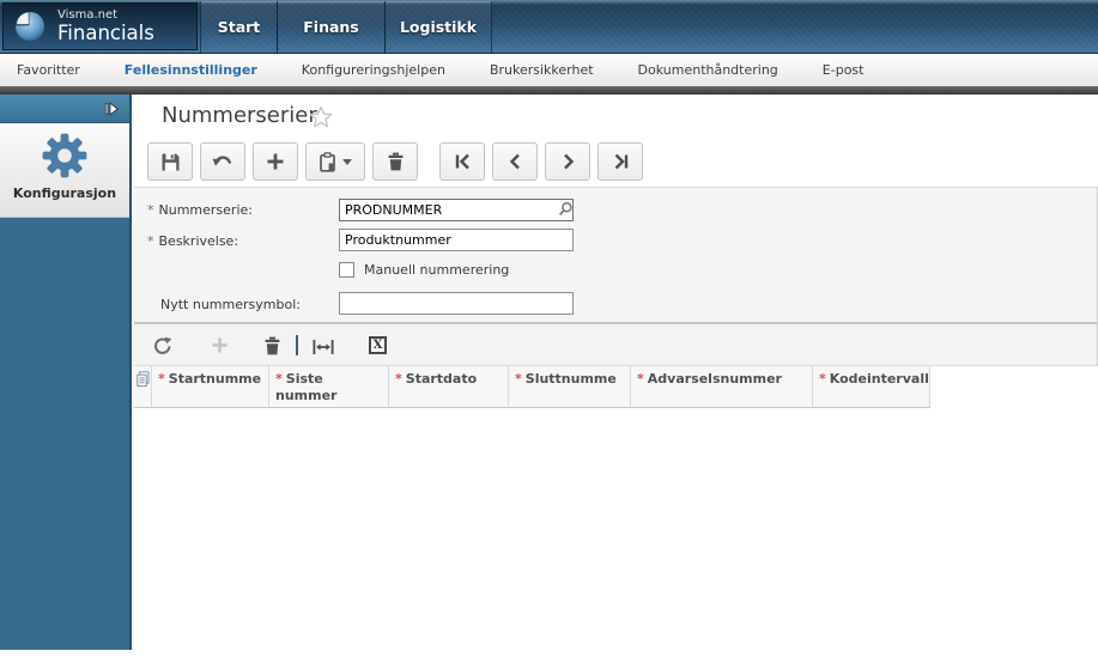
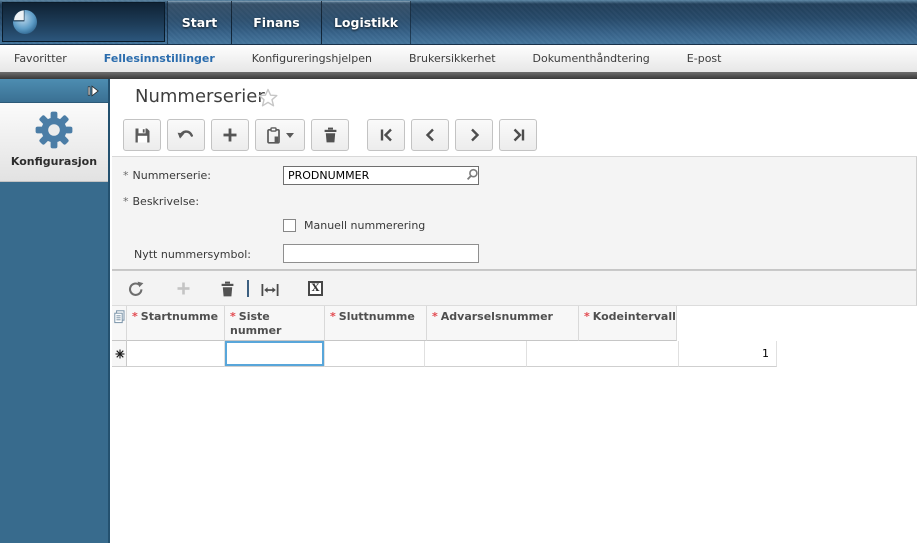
- Visma.net
- Financials
  Start
  Finans
  Logistikk
  Favoritter
  Fellesinnstillinger
  Konfigureringshjelpen
  Brukersikkerhet
  Dokumenthåndtering
  E-post
  Konfigurasjon
  Nummerserie
  * Nummerserie:
  PRODNUMMER
  * Beskrivelse:
- Produktnummer
  Manuell nummerering
  Nytt nummersymbol:
  X
  * Startnumme
  * Siste nummer
- * Startdato
  * Sluttnumme
  * Advarselsnummer
  * Kodeintervall
+ 1
